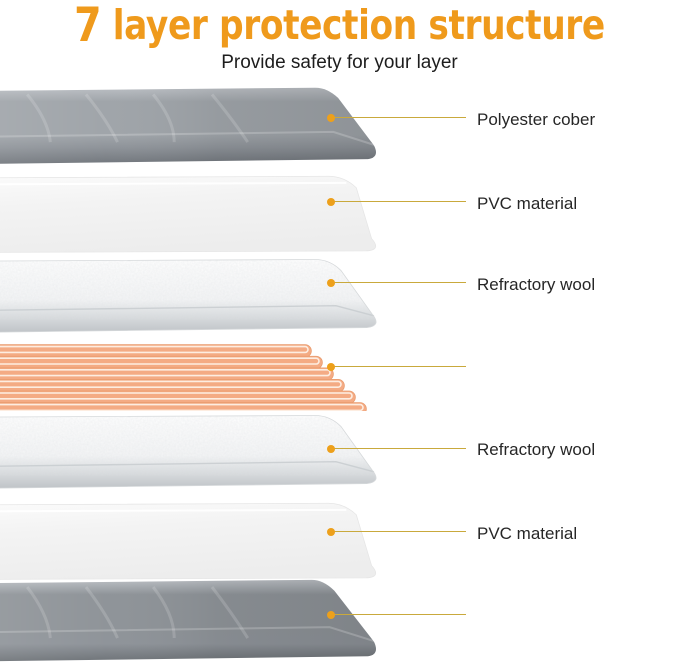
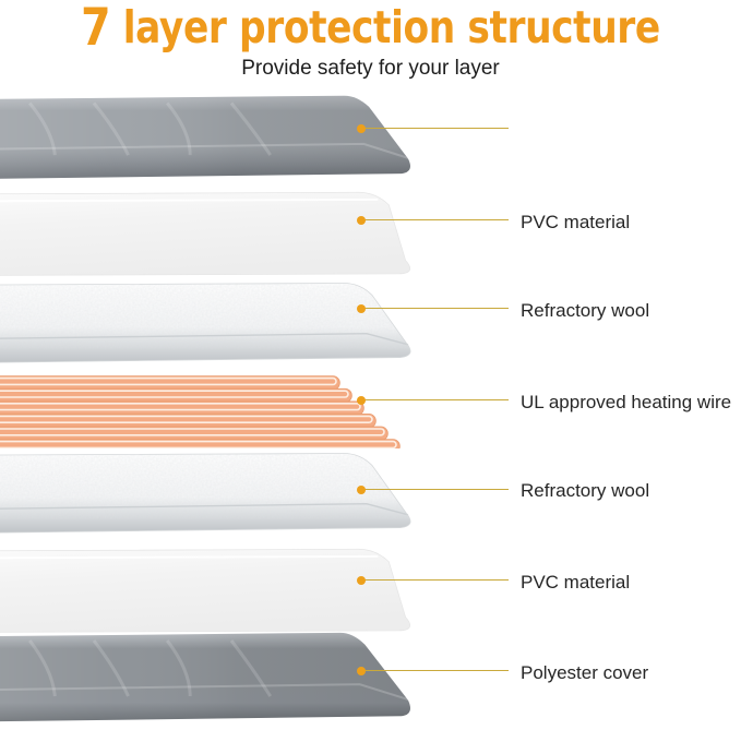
  7 layer protection structure
  Provide safety for your layer
- Polyester cober
  PVC material
  Refractory wool
+ UL approved heating wire
  Refractory wool
  PVC material
+ Polyester cover
